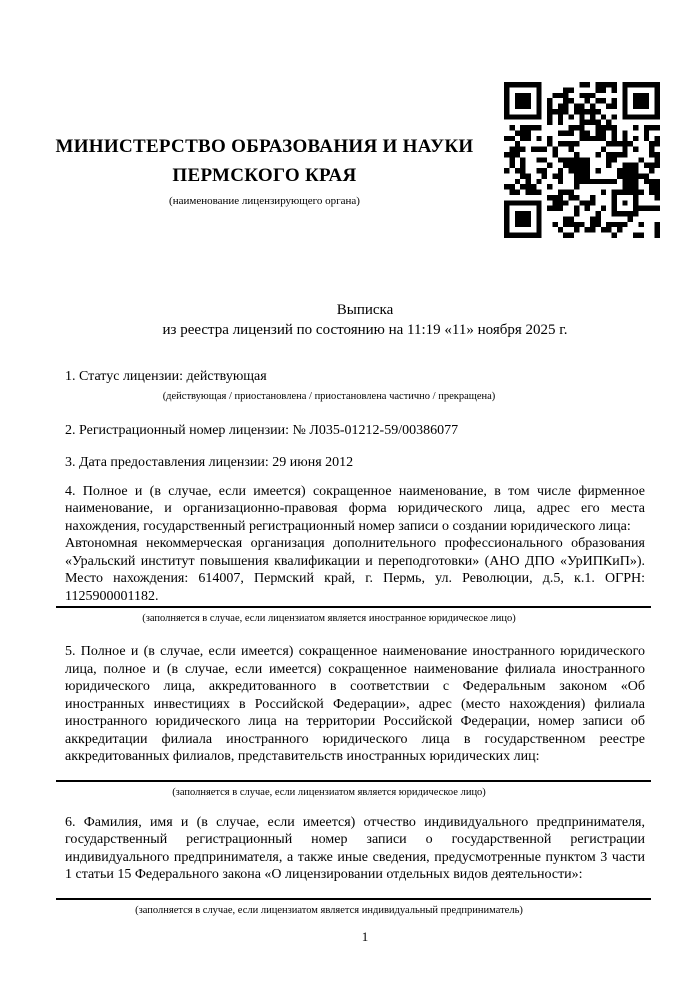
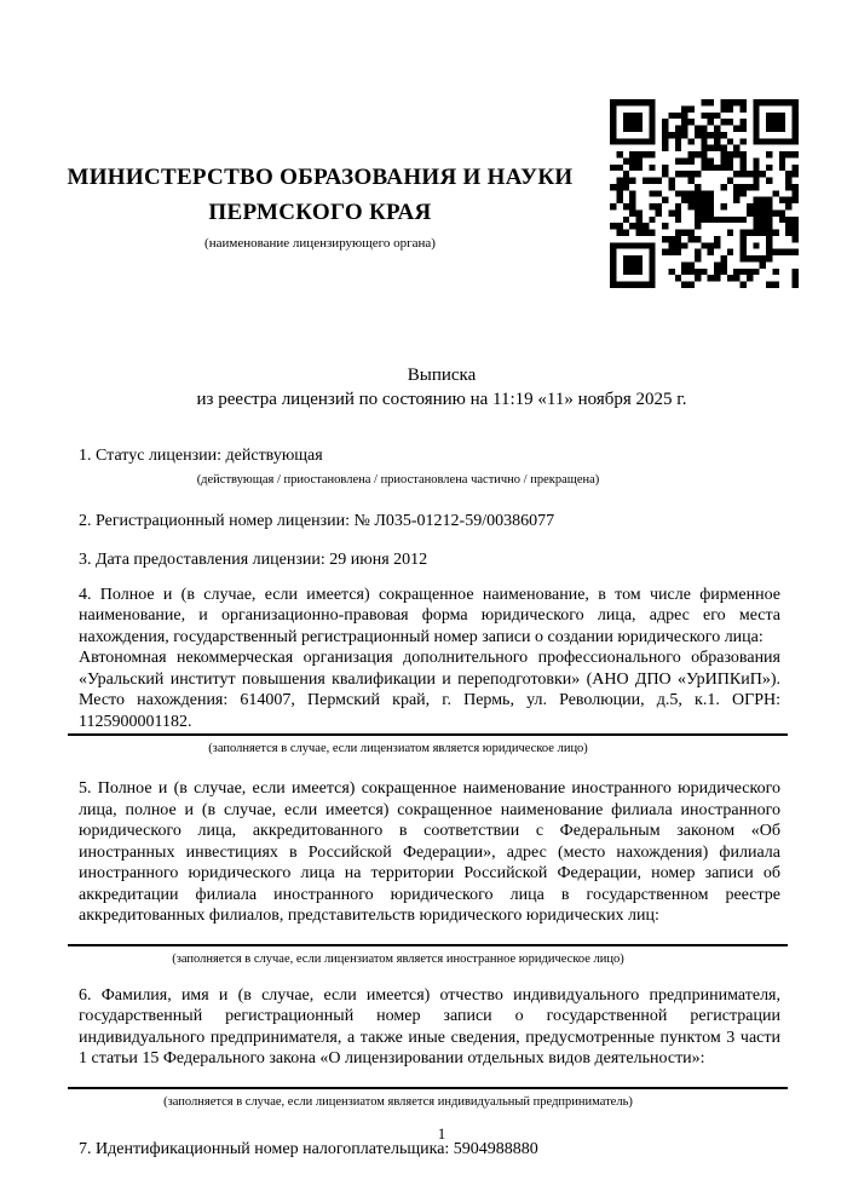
  МИНИСТЕРСТВО ОБРАЗОВАНИЯ И НАУКИ
  ПЕРМСКОГО КРАЯ
  (наименование лицензирующего органа)
  Выписка
  из реестра лицензий по состоянию на 11:19 «11» ноября 2025 г.
  1. Статус лицензии: действующая
  (действующая / приостановлена / приостановлена частично / прекращена)
  2. Регистрационный номер лицензии: № Л035-01212-59/00386077
  3. Дата предоставления лицензии: 29 июня 2012
  4. Полное и (в случае, если имеется) сокращенное наименование, в том числе фирменное наименование, и организационно-правовая форма юридического лица, адрес его места нахождения, государственный регистрационный номер записи о создании юридического лица:
  Автономная некоммерческая организация дополнительного профессионального образования «Уральский институт повышения квалификации и переподготовки» (АНО ДПО «УрИПКиП»). Место нахождения: 614007, Пермский край, г. Пермь, ул. Революции, д.5, к.1. ОГРН: 1125900001182.
- (заполняется в случае, если лицензиатом является иностранное юридическое лицо)
+ (заполняется в случае, если лицензиатом является юридическое лицо)
- 5. Полное и (в случае, если имеется) сокращенное наименование иностранного юридического лица, полное и (в случае, если имеется) сокращенное наименование филиала иностранного юридического лица, аккредитованного в соответствии с Федеральным законом «Об иностранных инвестициях в Российской Федерации», адрес (место нахождения) филиала иностранного юридического лица на территории Российской Федерации, номер записи об аккредитации филиала иностранного юридического лица в государственном реестре аккредитованных филиалов, представительств иностранных юридических лиц:
+ 5. Полное и (в случае, если имеется) сокращенное наименование иностранного юридического лица, полное и (в случае, если имеется) сокращенное наименование филиала иностранного юридического лица, аккредитованного в соответствии с Федеральным законом «Об иностранных инвестициях в Российской Федерации», адрес (место нахождения) филиала иностранного юридического лица на территории Российской Федерации, номер записи об аккредитации филиала иностранного юридического лица в государственном реестре аккредитованных филиалов, представительств юридического юридических лиц:
- (заполняется в случае, если лицензиатом является юридическое лицо)
+ (заполняется в случае, если лицензиатом является иностранное юридическое лицо)
  6. Фамилия, имя и (в случае, если имеется) отчество индивидуального предпринимателя, государственный регистрационный номер записи о государственной регистрации индивидуального предпринимателя, а также иные сведения, предусмотренные пунктом 3 части 1 статьи 15 Федерального закона «О лицензировании отдельных видов деятельности»:
  (заполняется в случае, если лицензиатом является индивидуальный предприниматель)
+ 7. Идентификационный номер налогоплательщика: 5904988880
  1
